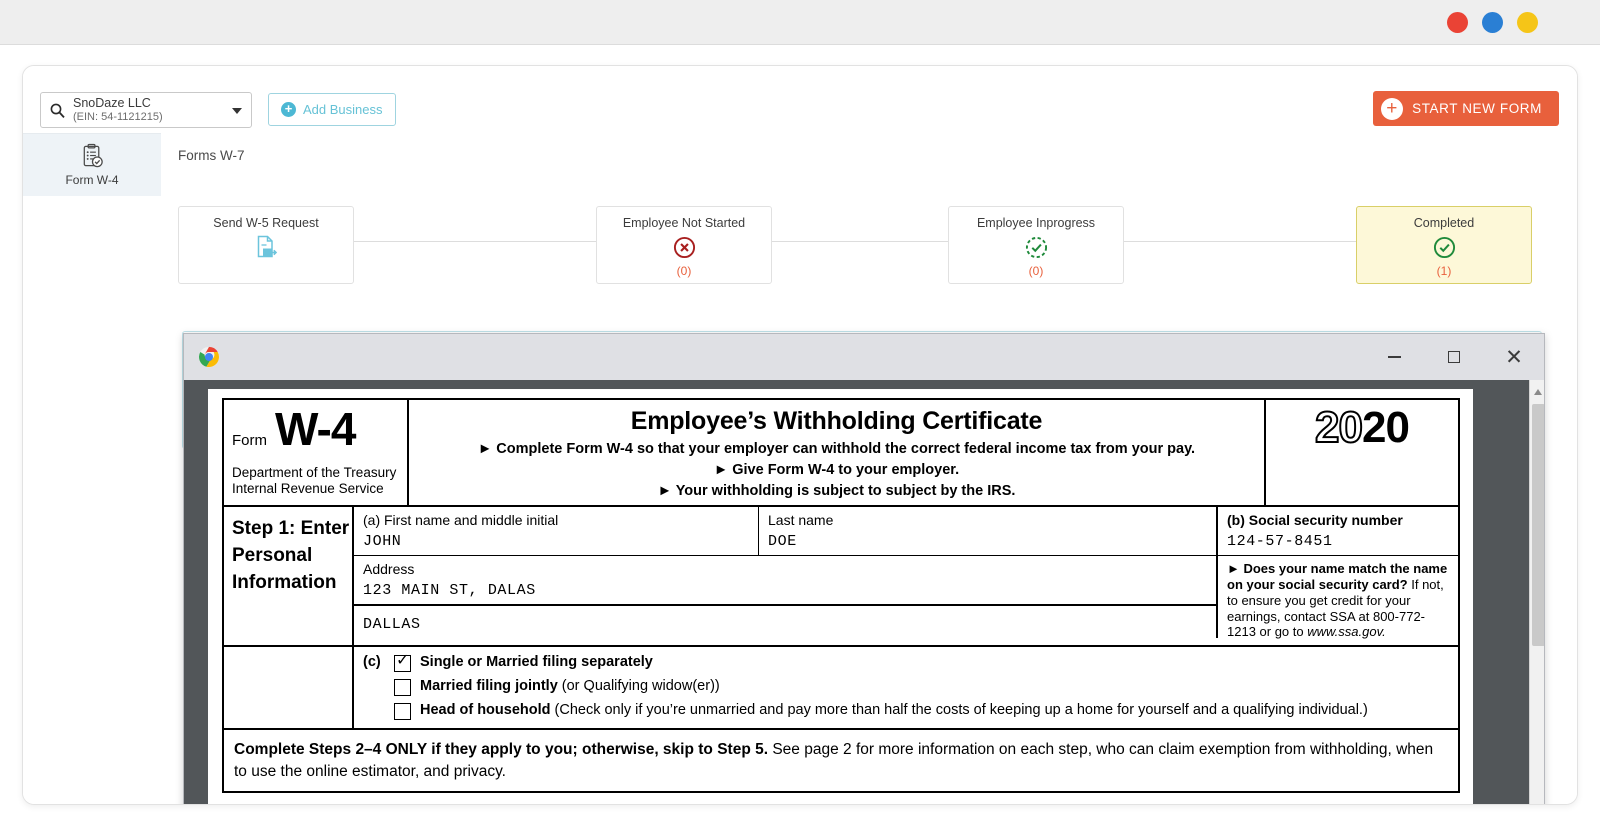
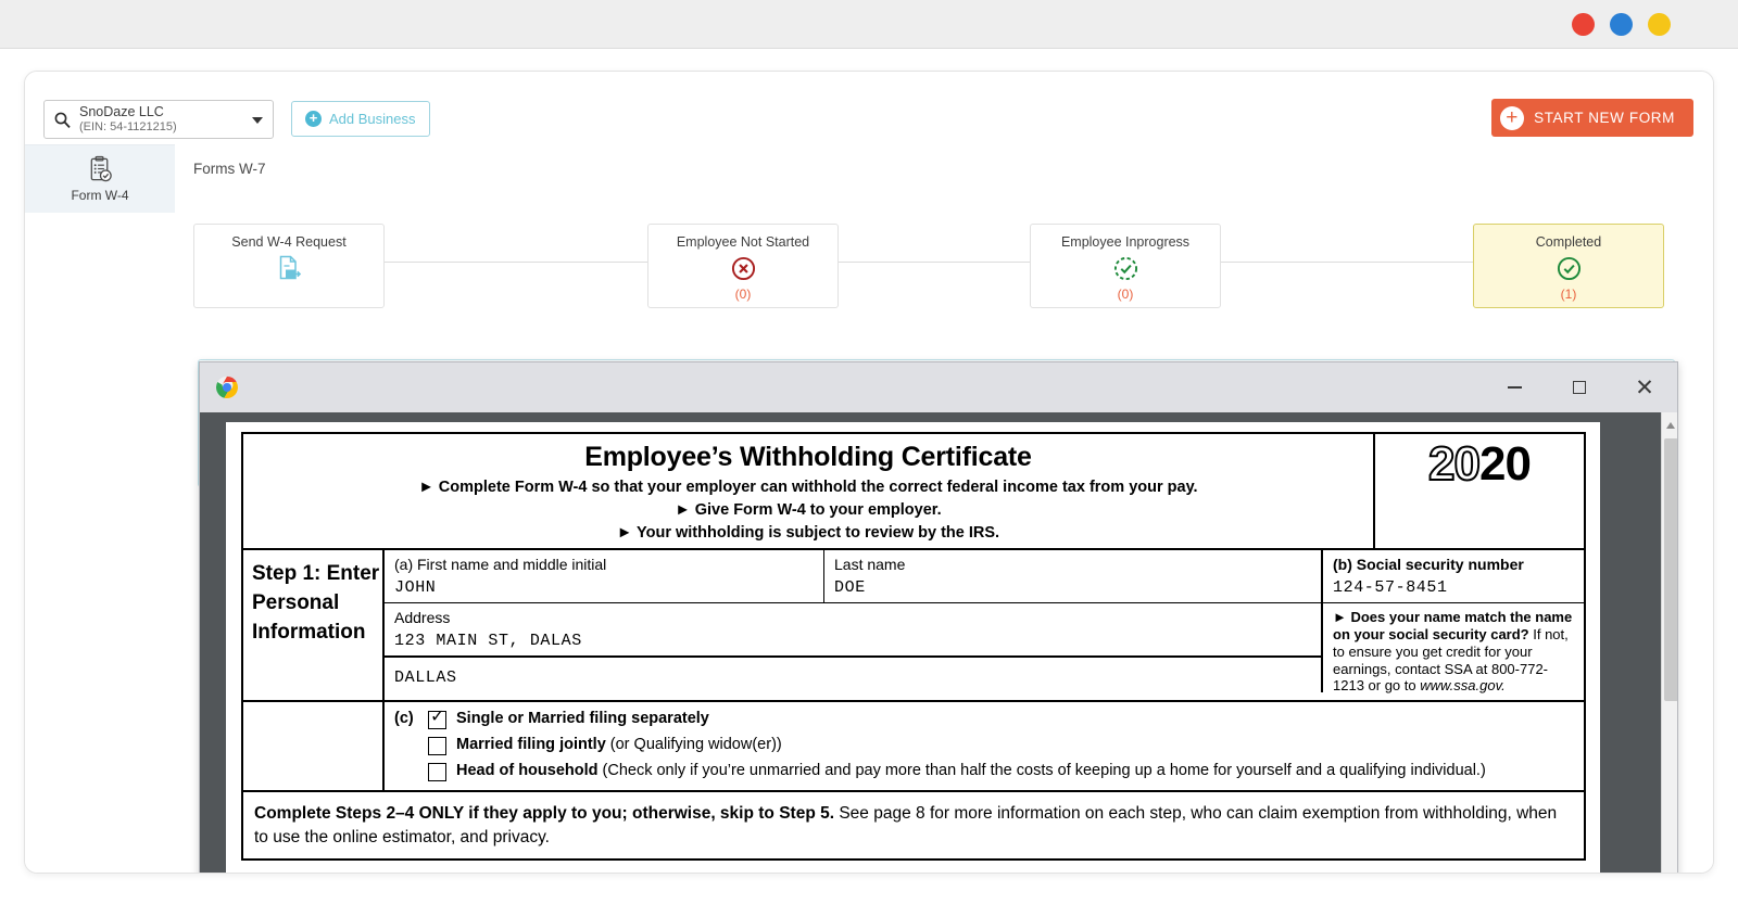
  SnoDaze LLC
  (EIN: 54-1121215)
  +
  Add Business
  +
  START NEW FORM
  Form W-4
  Forms W-7
- Send W-5 Request
+ Send W-4 Request
  Employee Not Started
  (0)
  Employee Inprogress
  (0)
  Completed
  (1)
  ✕
- Form
- W-4
- Department of the Treasury
- Internal Revenue Service
  Employee’s Withholding Certificate
  ► Complete Form W-4 so that your employer can withhold the correct federal income tax from your pay.
  ► Give Form W-4 to your employer.
- ► Your withholding is subject to subject by the IRS.
+ ► Your withholding is subject to review by the IRS.
  2020
  Step 1: Enter Personal Information
  (a) First name and middle initial
  JOHN
  Last name
  DOE
  (b) Social security number
  124-57-8451
  Address
  123 MAIN ST, DALAS
  DALLAS
  ► Does your name match the name on your social security card? If not, to ensure you get credit for your earnings, contact SSA at 800-772-1213 or go to www.ssa.gov.
  (c)
  Single or Married filing separately
  Married filing jointly (or Qualifying widow(er))
  Head of household (Check only if you’re unmarried and pay more than half the costs of keeping up a home for yourself and a qualifying individual.)
- Complete Steps 2–4 ONLY if they apply to you; otherwise, skip to Step 5. See page 2 for more information on each step, who can claim exemption from withholding, when to use the online estimator, and privacy.
+ Complete Steps 2–4 ONLY if they apply to you; otherwise, skip to Step 5. See page 8 for more information on each step, who can claim exemption from withholding, when to use the online estimator, and privacy.
